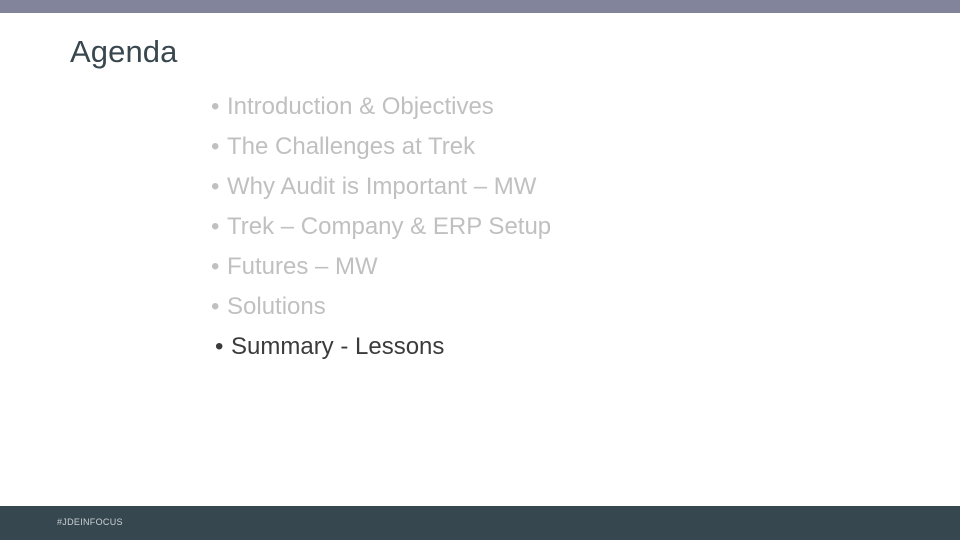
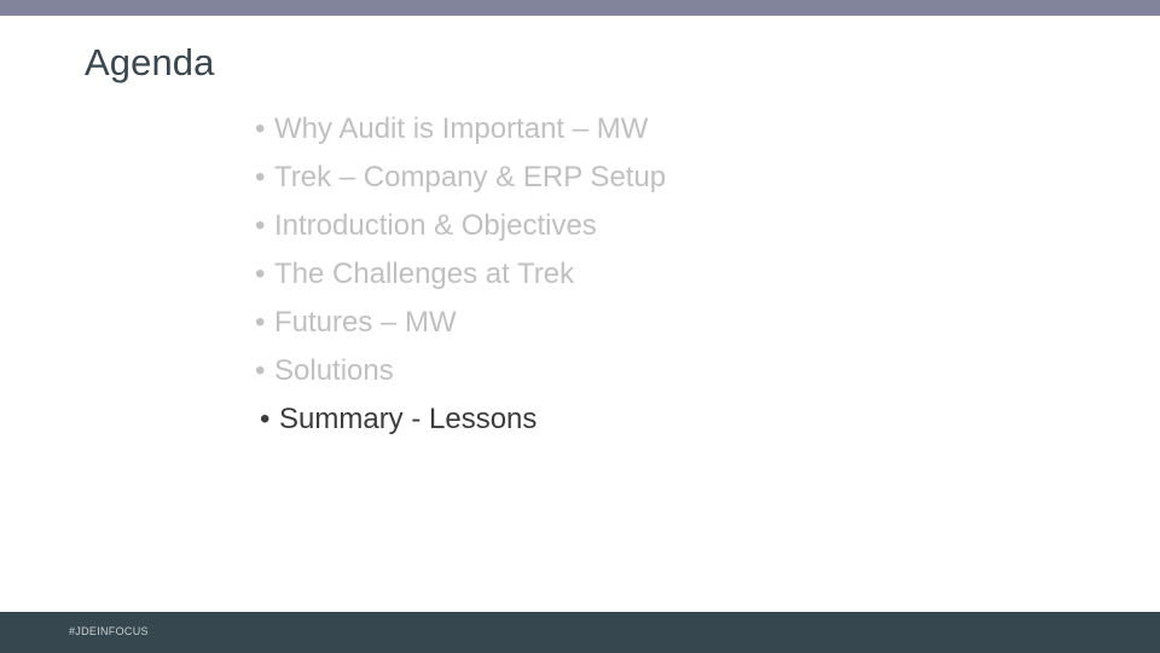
  Agenda
  •
- Introduction & Objectives
+ Why Audit is Important – MW
  •
- The Challenges at Trek
+ Trek – Company & ERP Setup
  •
- Why Audit is Important – MW
+ Introduction & Objectives
  •
- Trek – Company & ERP Setup
+ The Challenges at Trek
  •
  Futures – MW
  •
  Solutions
  •
  Summary - Lessons
  #JDEINFOCUS
